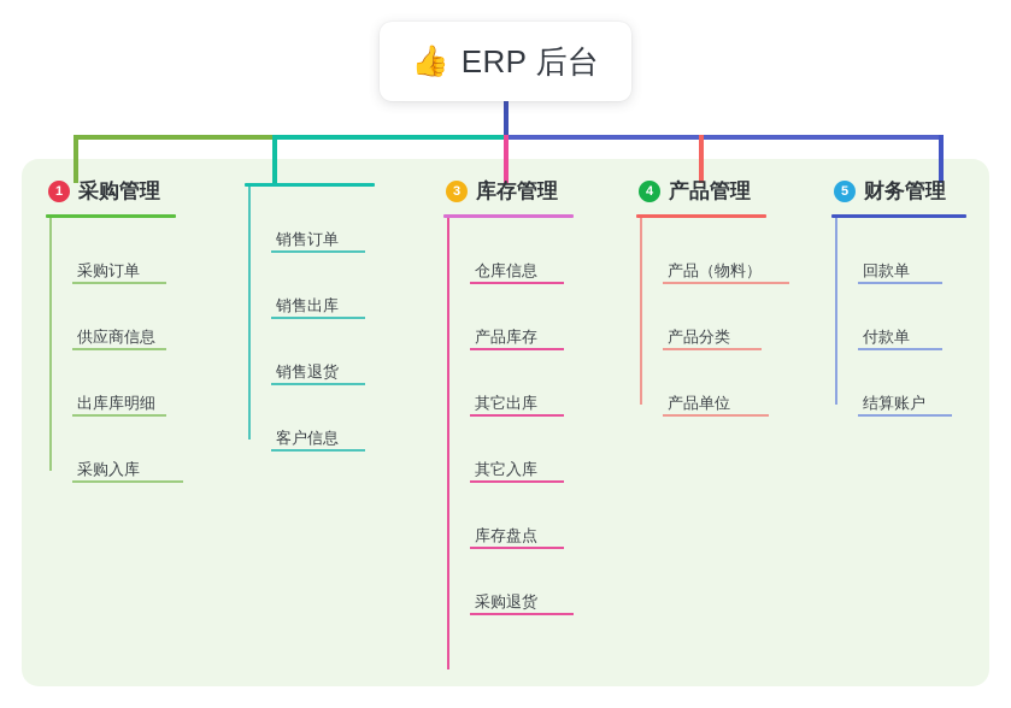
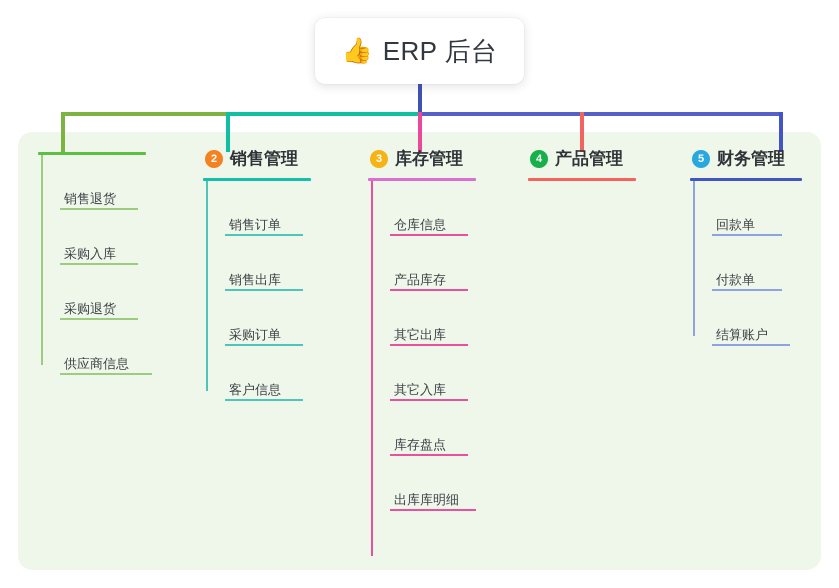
  👍
  ERP 后台
- 1
- 采购管理
- 采购订单
+ 销售退货
- 供应商信息
+ 采购入库
- 出库库明细
+ 采购退货
- 采购入库
+ 供应商信息
+ 2
+ 销售管理
  销售订单
  销售出库
- 销售退货
+ 采购订单
  客户信息
  3
  库存管理
  仓库信息
  产品库存
  其它出库
  其它入库
  库存盘点
- 采购退货
+ 出库库明细
  4
  产品管理
- 产品（物料）
- 产品分类
- 产品单位
  5
  财务管理
  回款单
  付款单
  结算账户
